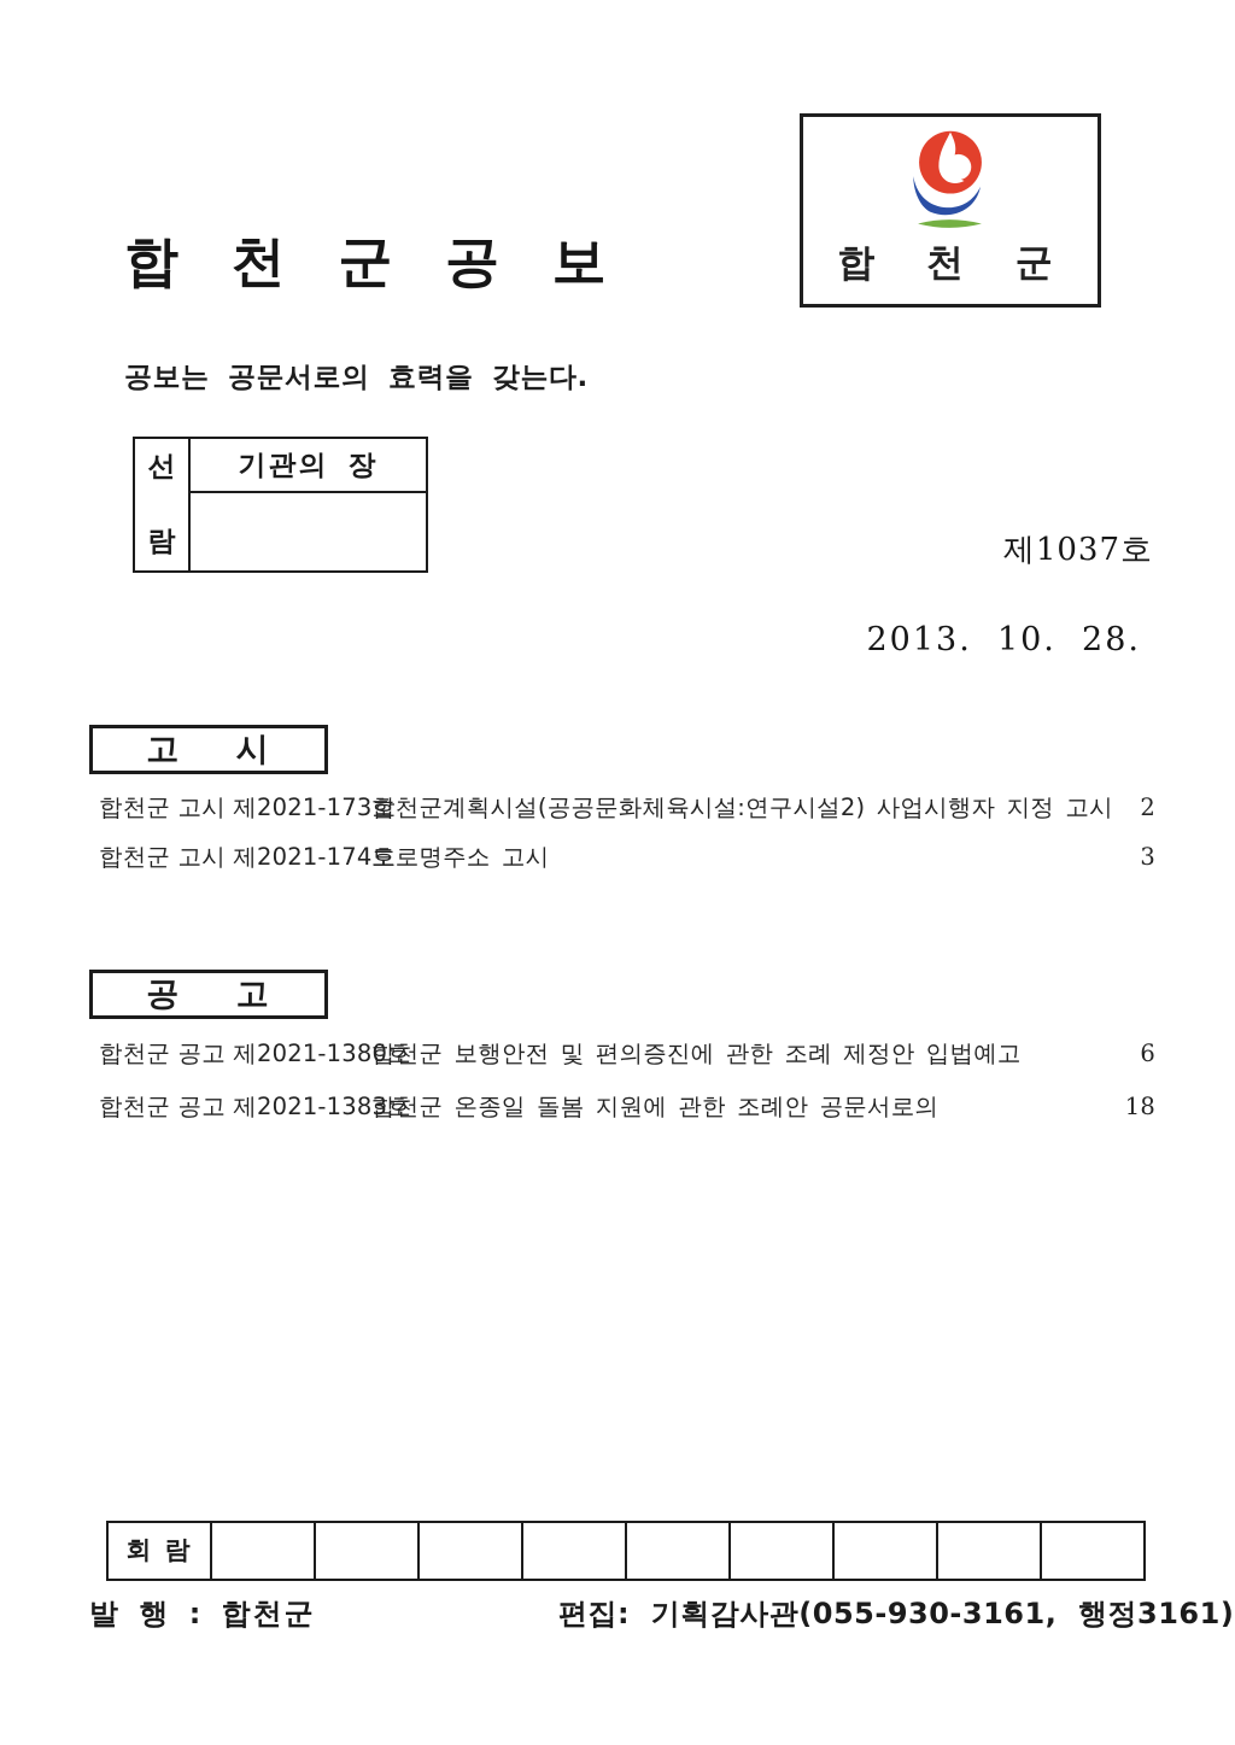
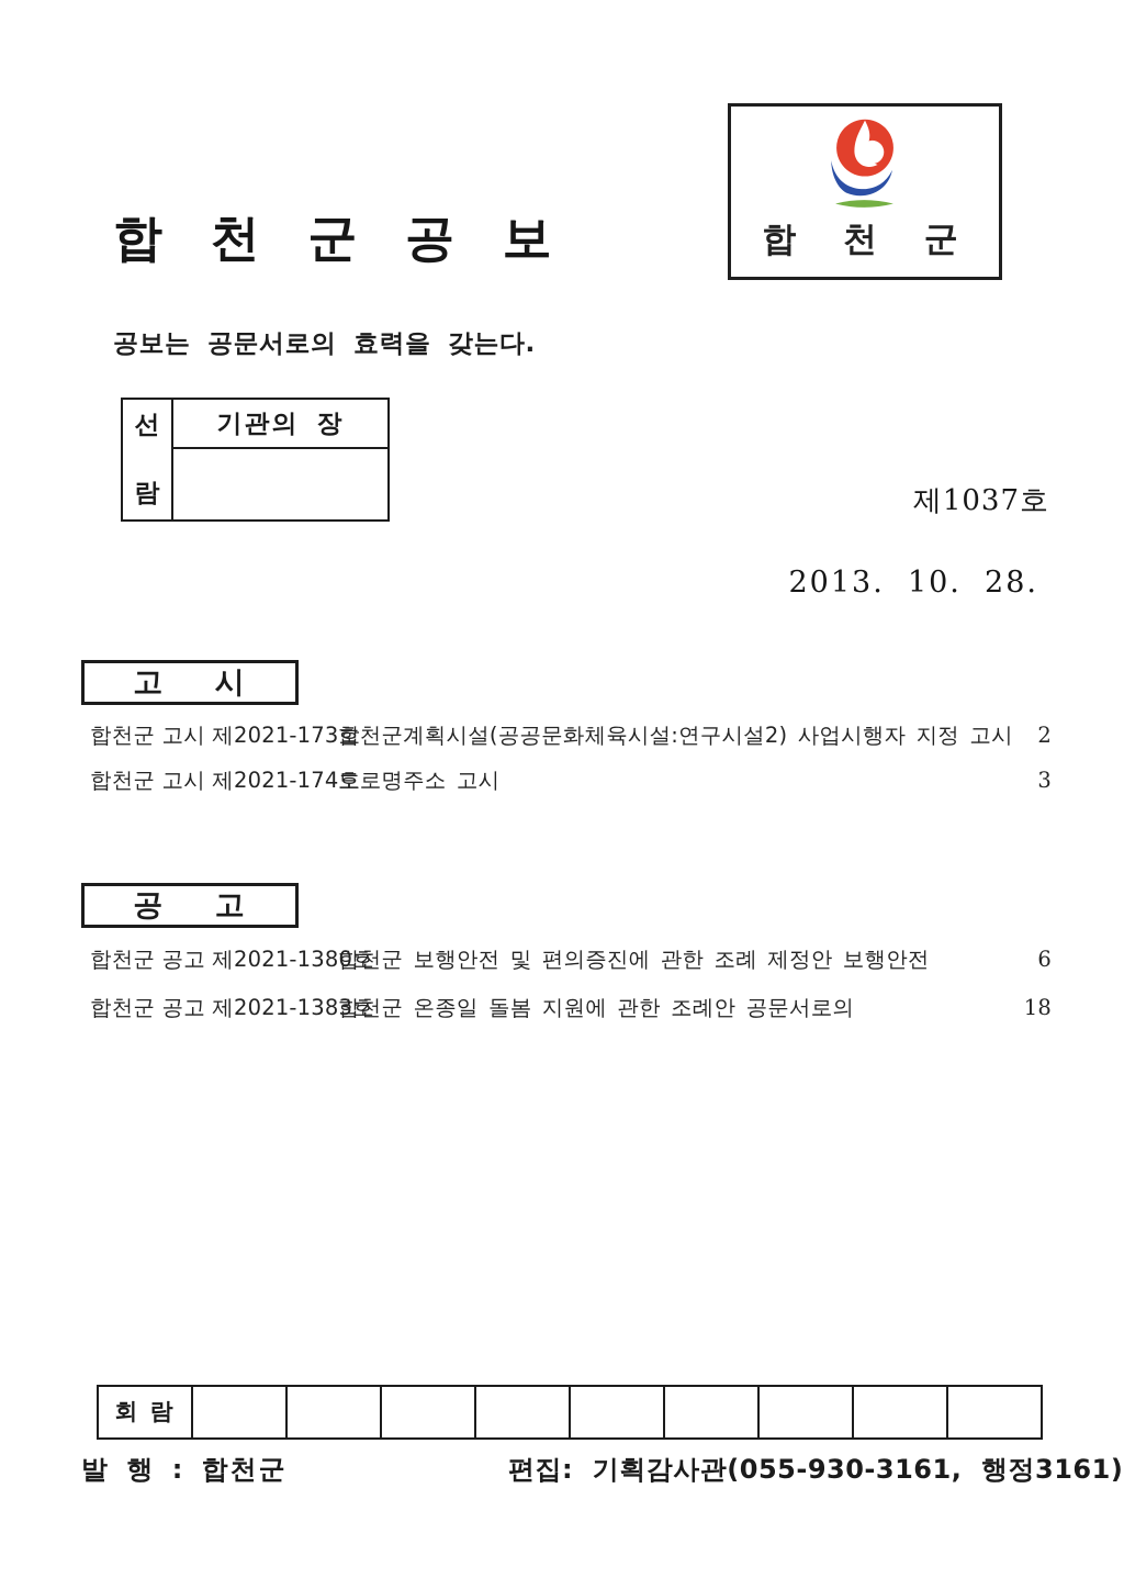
  합 천 군 공 보
  합 천 군
  공보는 공문서로의 효력을 갖는다.
  선
  람
  기관의 장
  제1037호
  2013. 10. 28.
  고 시
  합천군 고시 제2021-173
  합천군계획시설(공공문화체육시설:연구시설2) 사업시행자 지정 고시
  2
  합천군 고시 제2021-174
  도로명주소 고시
  3
  공 고
  합천군 공고 제2021-138
- 합천군 보행안전 및 편의증진에 관한 조례 제정안 입법예고
+ 합천군 보행안전 및 편의증진에 관한 조례 제정안 보행안전
  6
  합천군 공고 제2021-138
  합천군 온종일 돌봄 지원에 관한 조례안 공문서로의
  18
  회 람
  발 행 : 합천군
  편집: 기획감사관(055-930-3161, 행정3161)
